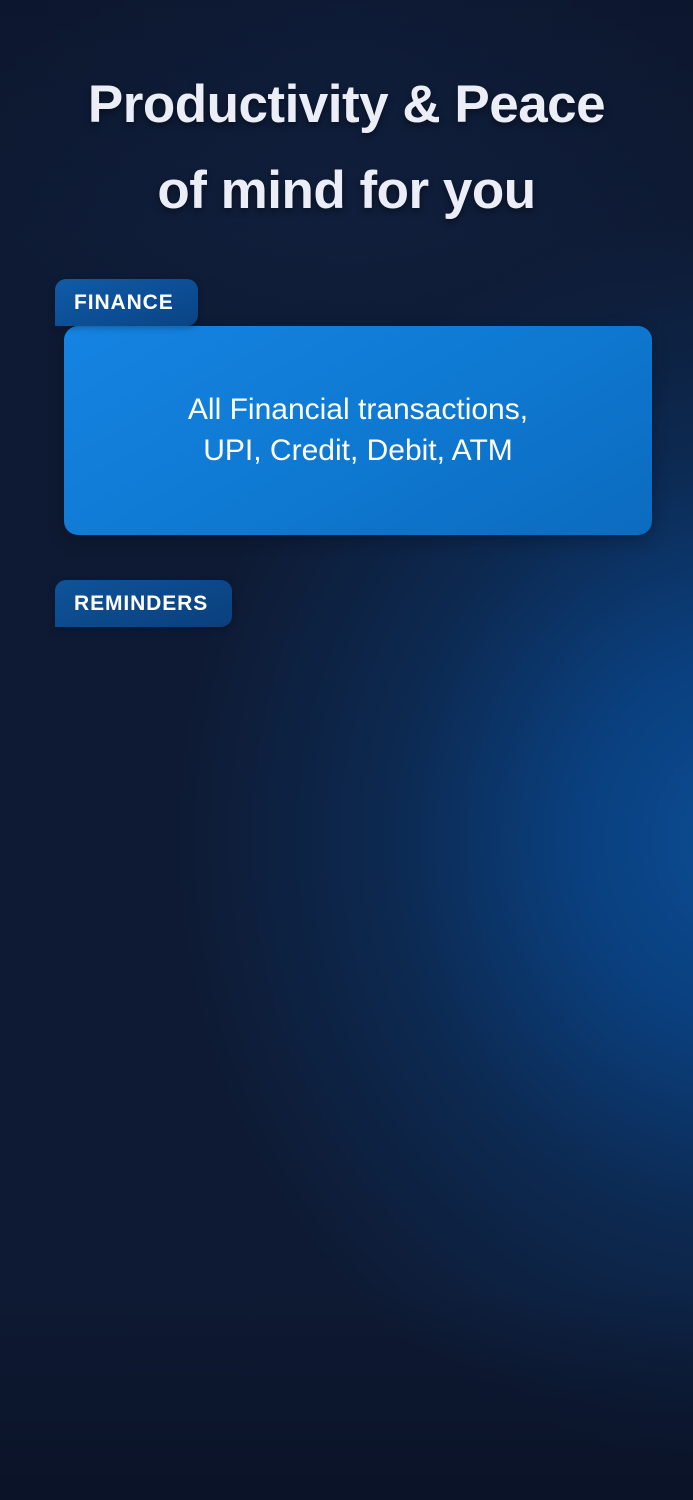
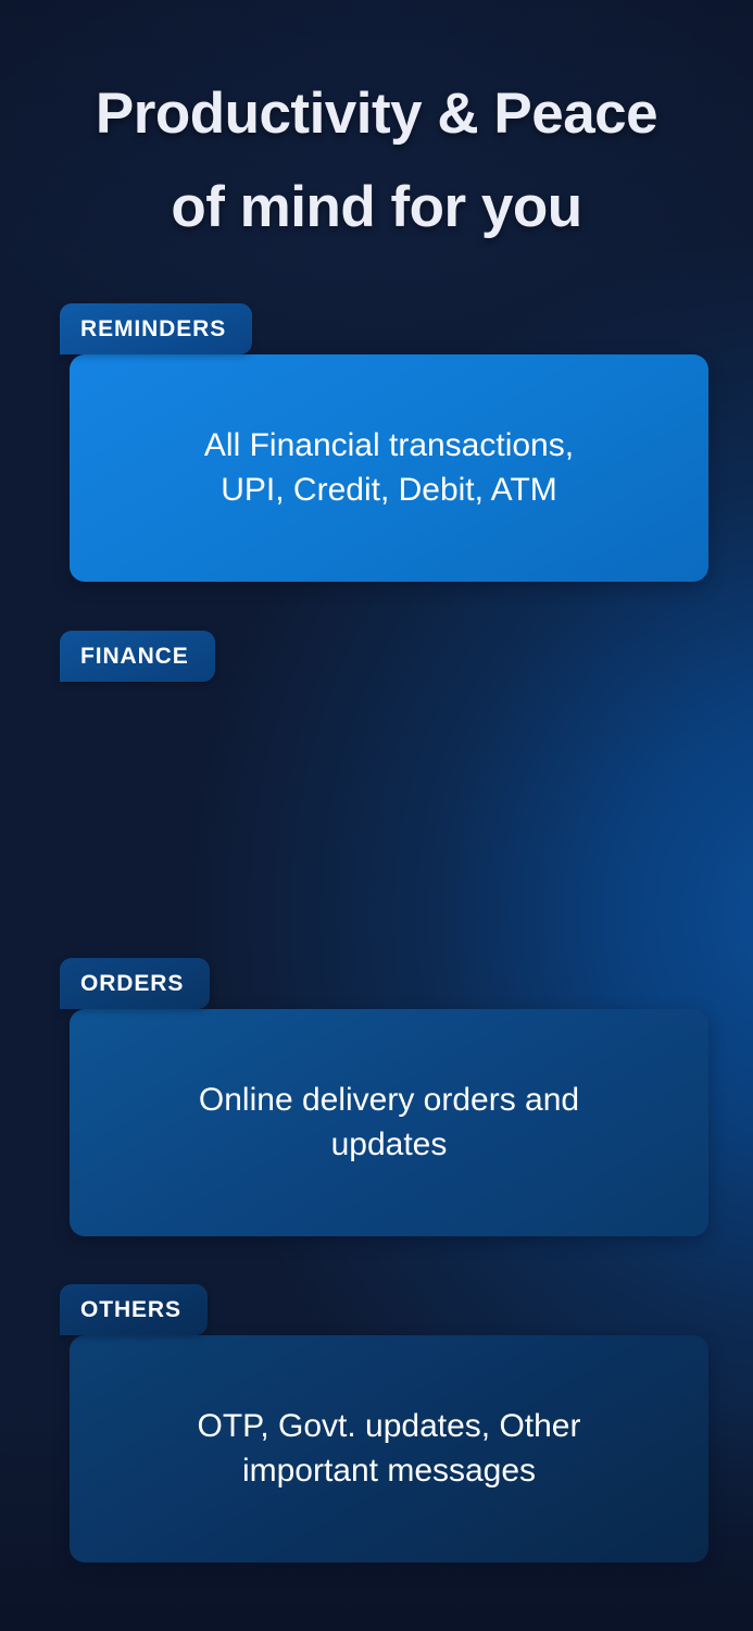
  Productivity & Peace
  of mind for you
- FINANCE
+ REMINDERS
  All Financial transactions,
  UPI, Credit, Debit, ATM
- REMINDERS
+ FINANCE
+ ORDERS
+ Online delivery orders and
+ updates
+ OTHERS
+ OTP, Govt. updates, Other
+ important messages
